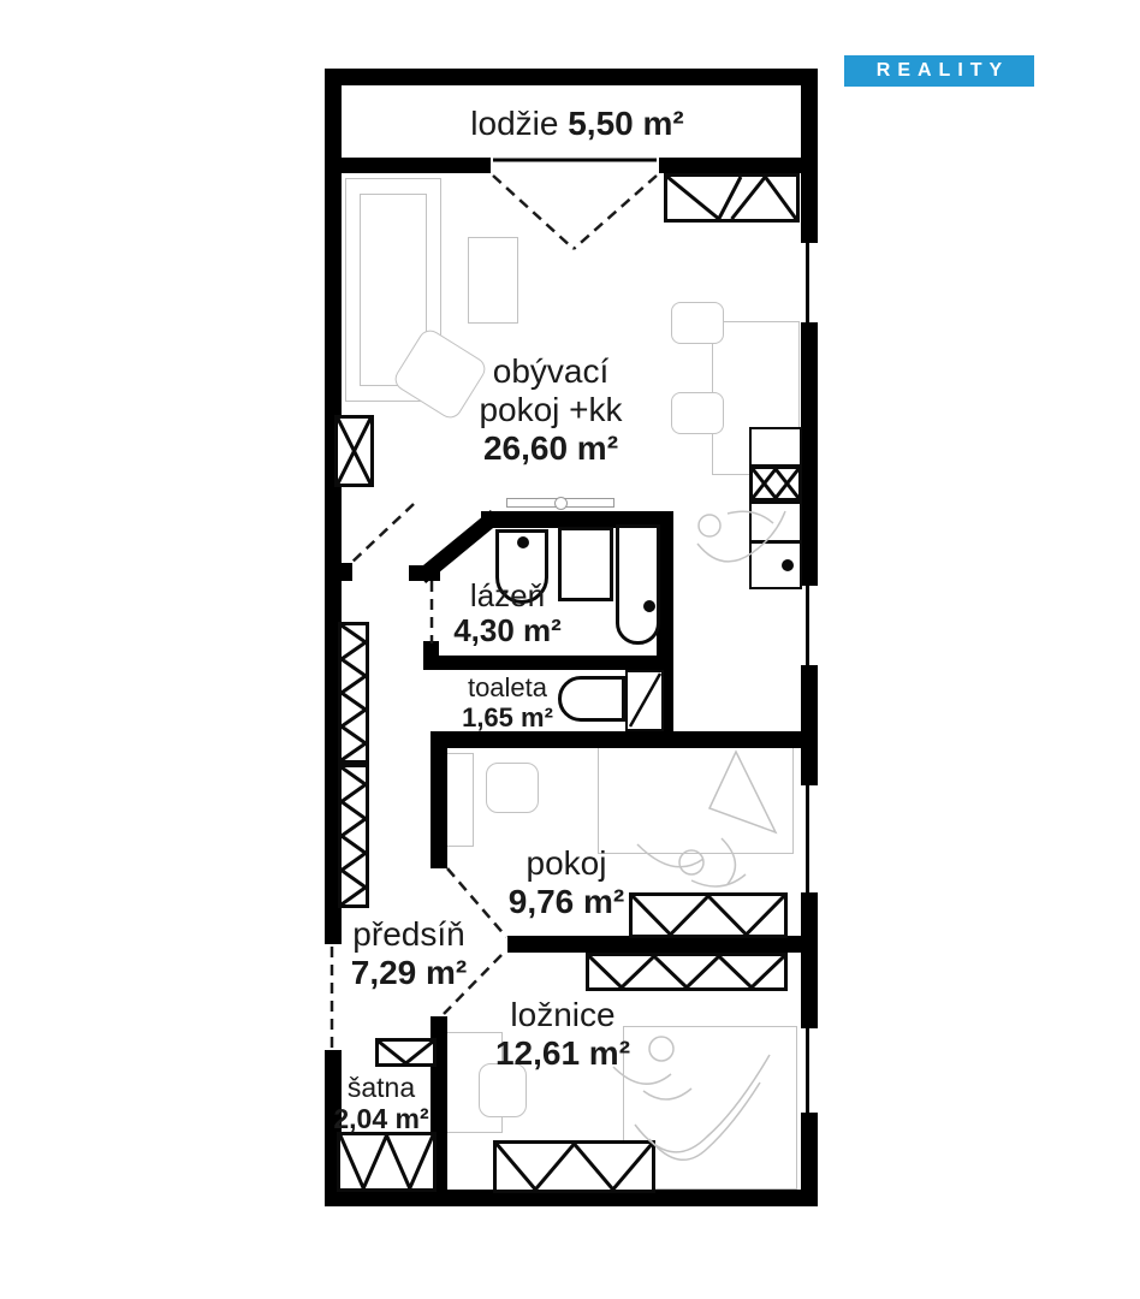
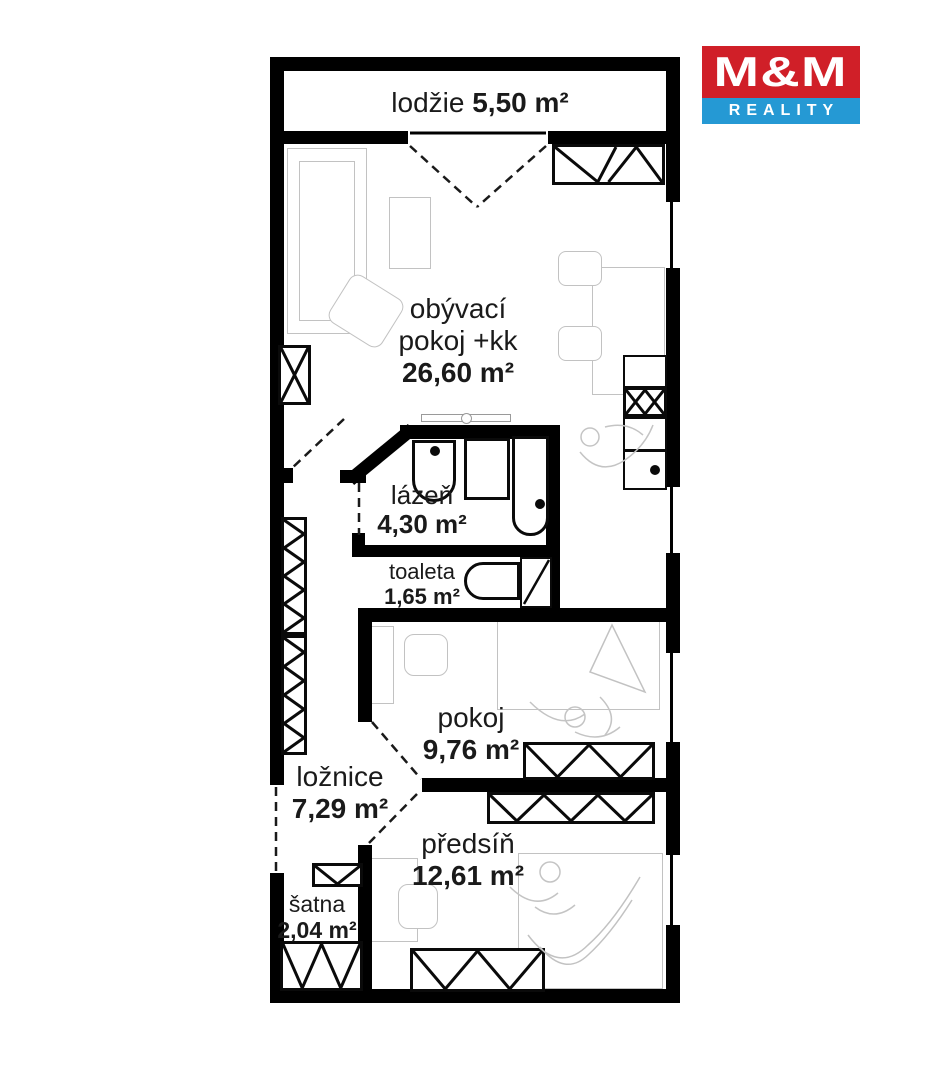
+ M&M
  REALITY
  lodžie 5,50 m²
  obývací
  pokoj +kk
  26,60 m²
  lázeň
  4,30 m²
  toaleta
  1,65 m²
  pokoj
  9,76 m²
- předsíň
+ ložnice
  7,29 m²
- ložnice
+ předsíň
  12,61 m²
  šatna
  2,04 m²
